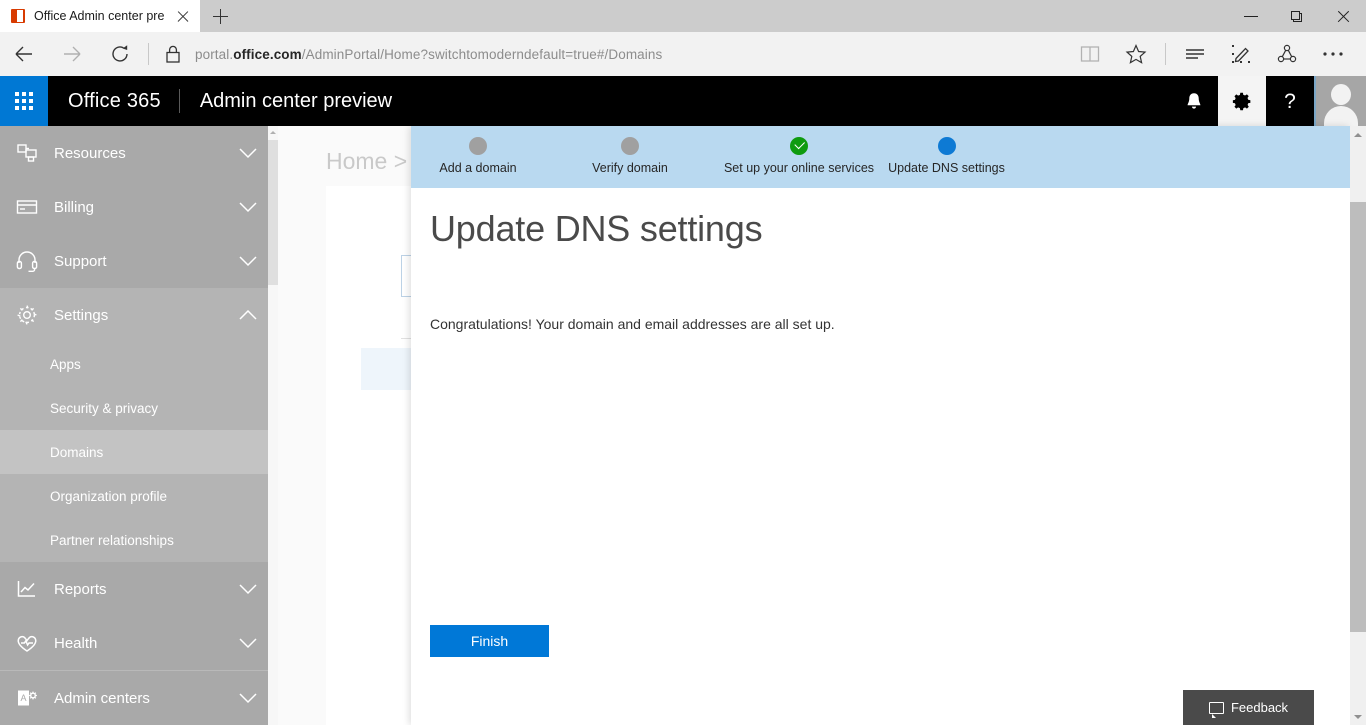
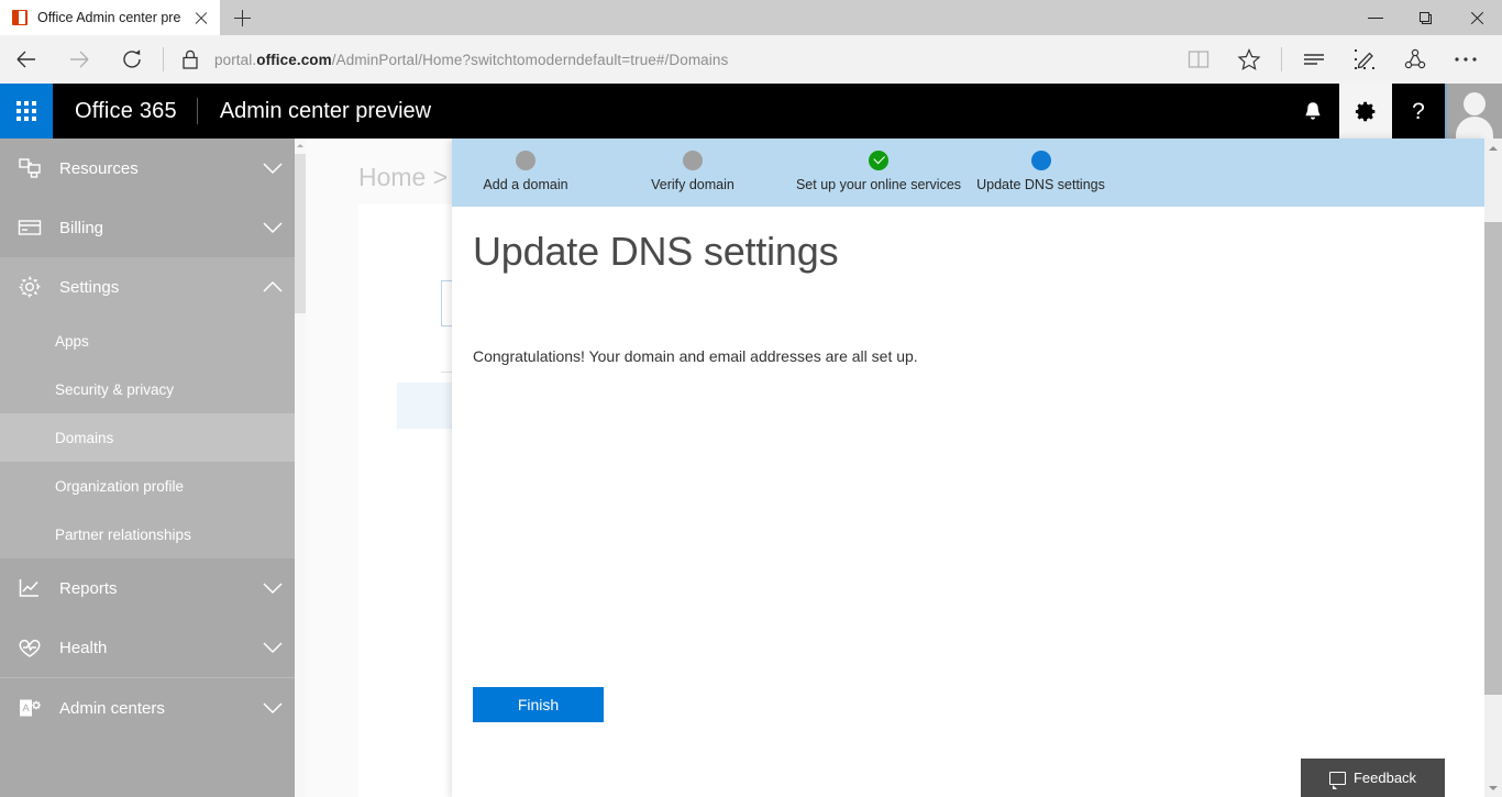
  Office Admin center pre
  portal.
  office.com
  /AdminPortal/Home?switchtomoderndefault=true#/Domains
  Office 365
  Admin center preview
  ?
  Home >
  Resources
  Billing
- Support
  Settings
  Apps
  Security & privacy
  Domains
  Organization profile
  Partner relationships
  Reports
  Health
  A
  Admin centers
  Add a domain
  Verify domain
  Set up your online services
  Update DNS settings
  Update DNS settings
  Congratulations! Your domain and email addresses are all set up.
  Finish
  Feedback
